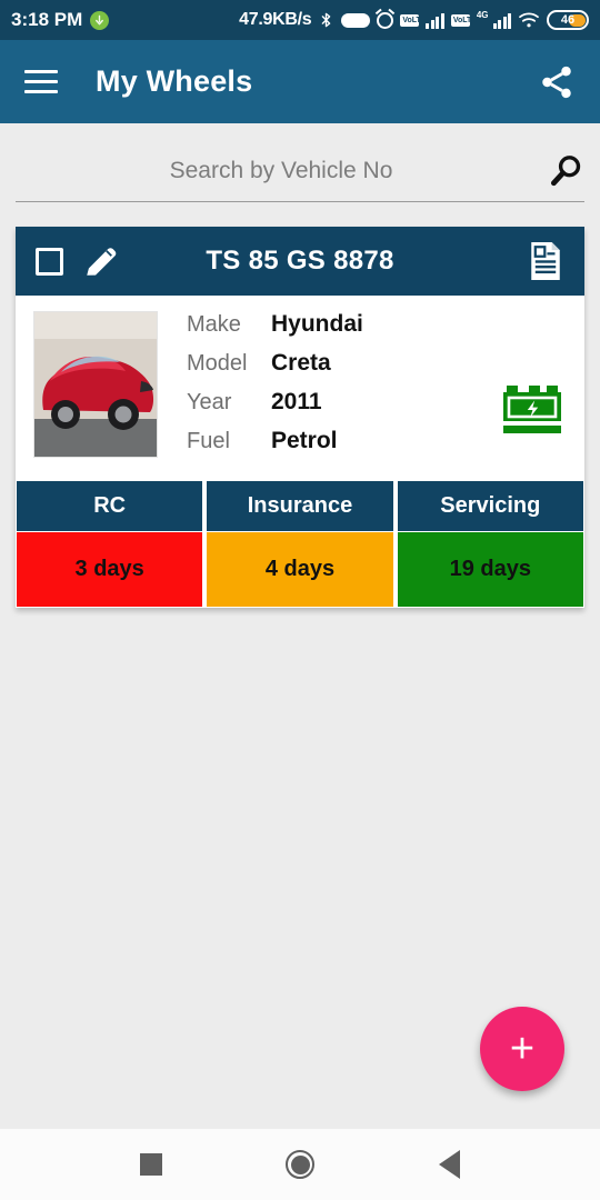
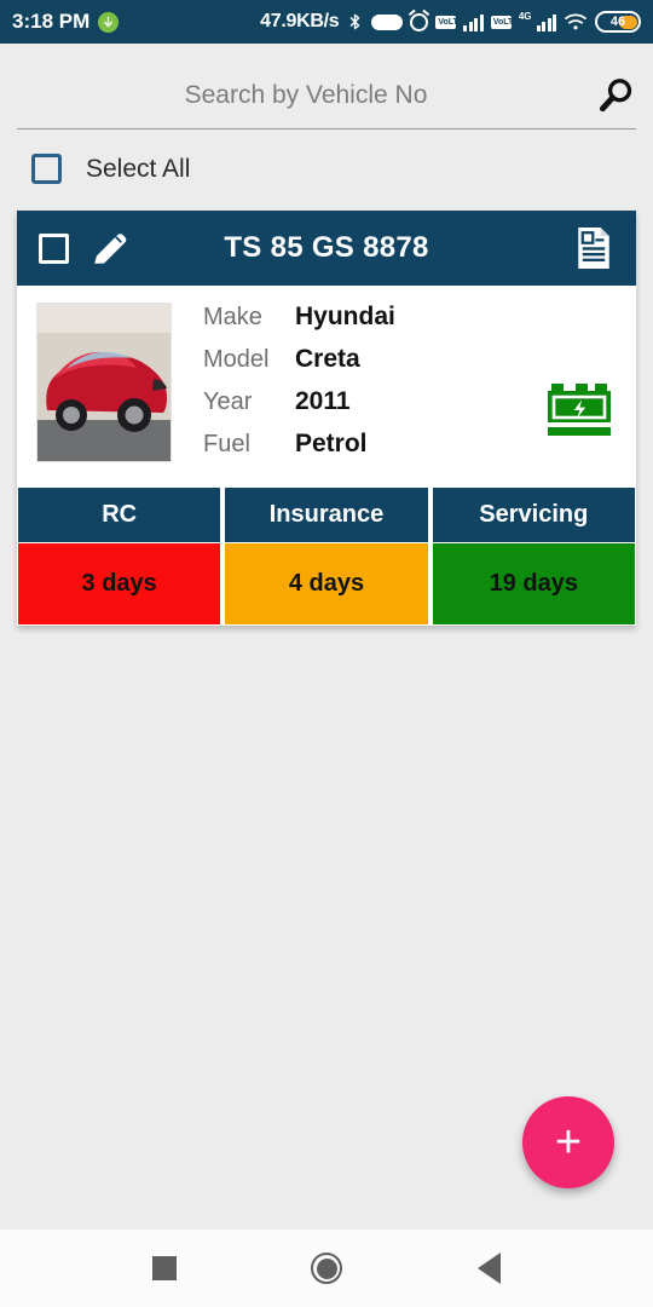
  3:18 PM
  47.9KB/s
  4G
  46
- My Wheels
  Search by Vehicle No
+ Select All
  TS 85 GS 8878
  Make
  Hyundai
  Model
  Creta
  Year
  2011
  Fuel
  Petrol
  RC
  3 days
  Insurance
  4 days
  Servicing
  19 days
  +
